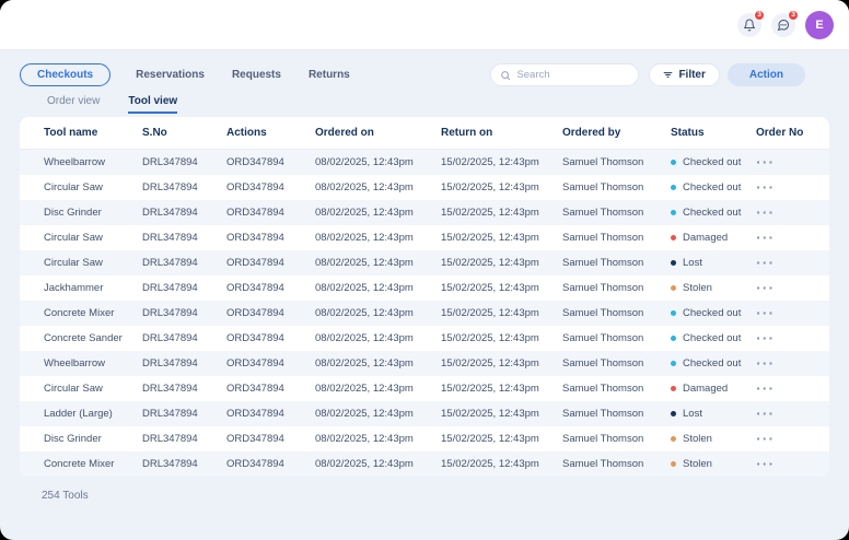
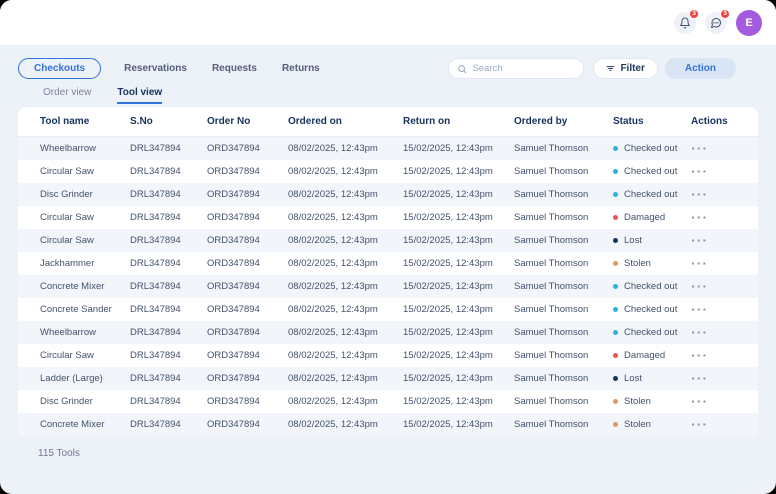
  E
  Checkouts
  Reservations
  Requests
  Returns
  Search
  Filter
  Action
  Order view
  Tool view
  Tool name
  S.No
- Actions
+ Order No
  Ordered on
  Return on
  Ordered by
  Status
- Order No
+ Actions
  Wheelbarrow
  DRL347894
  ORD347894
  08/02/2025, 12:43pm
  15/02/2025, 12:43pm
  Samuel Thomson
  Checked out
  ···
  Circular Saw
  DRL347894
  ORD347894
  08/02/2025, 12:43pm
  15/02/2025, 12:43pm
  Samuel Thomson
  Checked out
  ···
  Disc Grinder
  DRL347894
  ORD347894
  08/02/2025, 12:43pm
  15/02/2025, 12:43pm
  Samuel Thomson
  Checked out
  ···
  Circular Saw
  DRL347894
  ORD347894
  08/02/2025, 12:43pm
  15/02/2025, 12:43pm
  Samuel Thomson
  Damaged
  ···
  Circular Saw
  DRL347894
  ORD347894
  08/02/2025, 12:43pm
  15/02/2025, 12:43pm
  Samuel Thomson
  Lost
  ···
  Jackhammer
  DRL347894
  ORD347894
  08/02/2025, 12:43pm
  15/02/2025, 12:43pm
  Samuel Thomson
  Stolen
  ···
  Concrete Mixer
  DRL347894
  ORD347894
  08/02/2025, 12:43pm
  15/02/2025, 12:43pm
  Samuel Thomson
  Checked out
  ···
  Concrete Sander
  DRL347894
  ORD347894
  08/02/2025, 12:43pm
  15/02/2025, 12:43pm
  Samuel Thomson
  Checked out
  ···
  Wheelbarrow
  DRL347894
  ORD347894
  08/02/2025, 12:43pm
  15/02/2025, 12:43pm
  Samuel Thomson
  Checked out
  ···
  Circular Saw
  DRL347894
  ORD347894
  08/02/2025, 12:43pm
  15/02/2025, 12:43pm
  Samuel Thomson
  Damaged
  ···
  Ladder (Large)
  DRL347894
  ORD347894
  08/02/2025, 12:43pm
  15/02/2025, 12:43pm
  Samuel Thomson
  Lost
  ···
  Disc Grinder
  DRL347894
  ORD347894
  08/02/2025, 12:43pm
  15/02/2025, 12:43pm
  Samuel Thomson
  Stolen
  ···
  Concrete Mixer
  DRL347894
  ORD347894
  08/02/2025, 12:43pm
  15/02/2025, 12:43pm
  Samuel Thomson
  Stolen
  ···
- 254 Tools
+ 115 Tools
